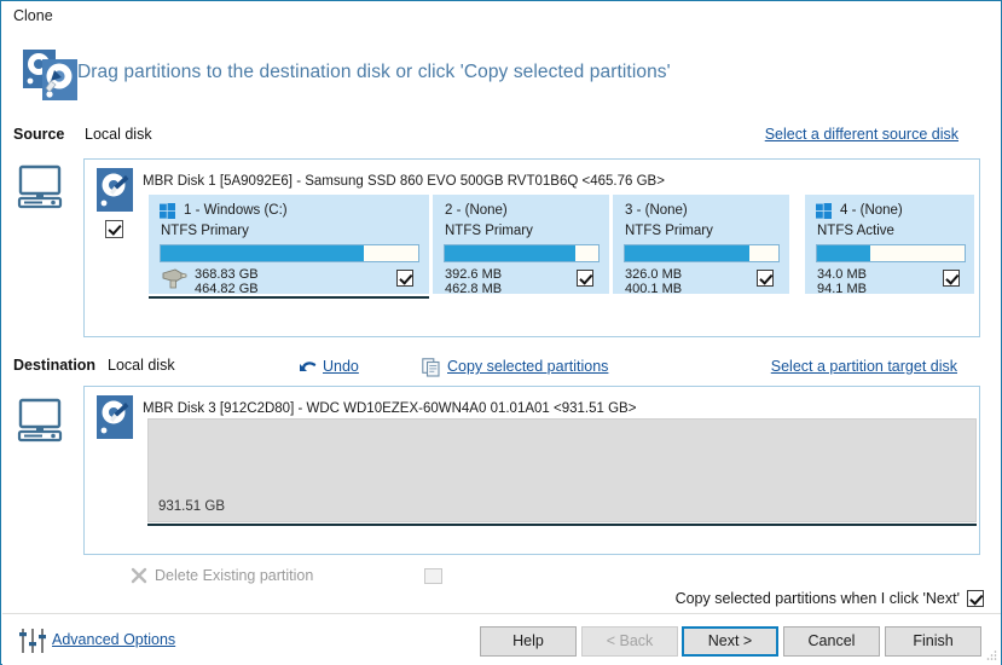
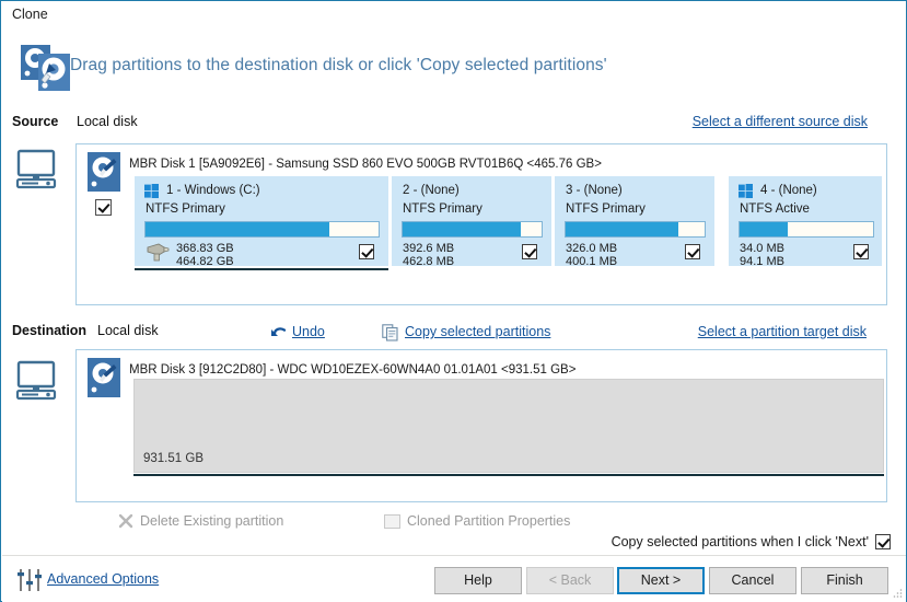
  Clone
  Drag partitions to the destination disk or click 'Copy selected partitions'
  Source
  Local disk
  Select a different source disk
  MBR Disk 1 [5A9092E6] - Samsung SSD 860 EVO 500GB RVT01B6Q <465.76 GB>
  1 - Windows (C:)
  NTFS Primary
  368.83 GB
  464.82 GB
  2 - (None)
  NTFS Primary
  392.6 MB
  462.8 MB
  3 - (None)
  NTFS Primary
  326.0 MB
  400.1 MB
  4 - (None)
  NTFS Active
  34.0 MB
  94.1 MB
  Destination
  Local disk
  Undo
  Copy selected partitions
  Select a partition target disk
  MBR Disk 3 [912C2D80] - WDC WD10EZEX-60WN4A0 01.01A01 <931.51 GB>
  931.51 GB
  Delete Existing partition
+ Cloned Partition Properties
  Copy selected partitions when I click 'Next'
  Advanced Options
  Help
  < Back
  Next >
  Cancel
  Finish
